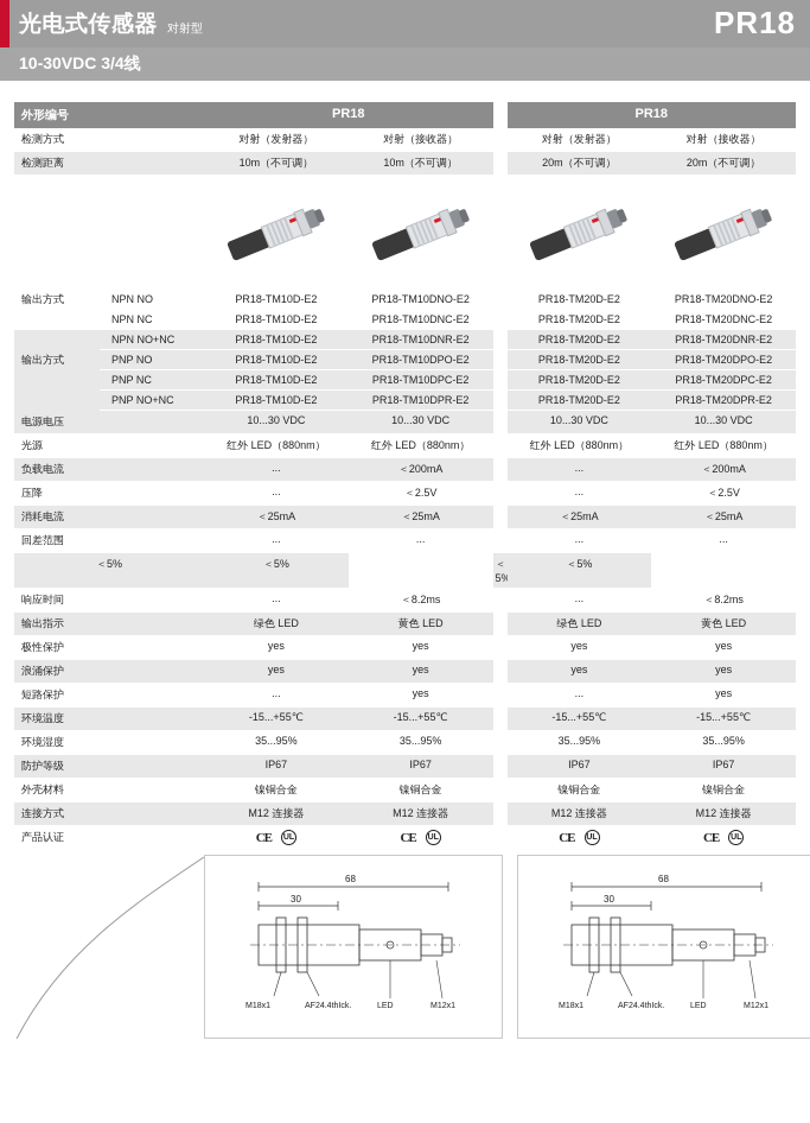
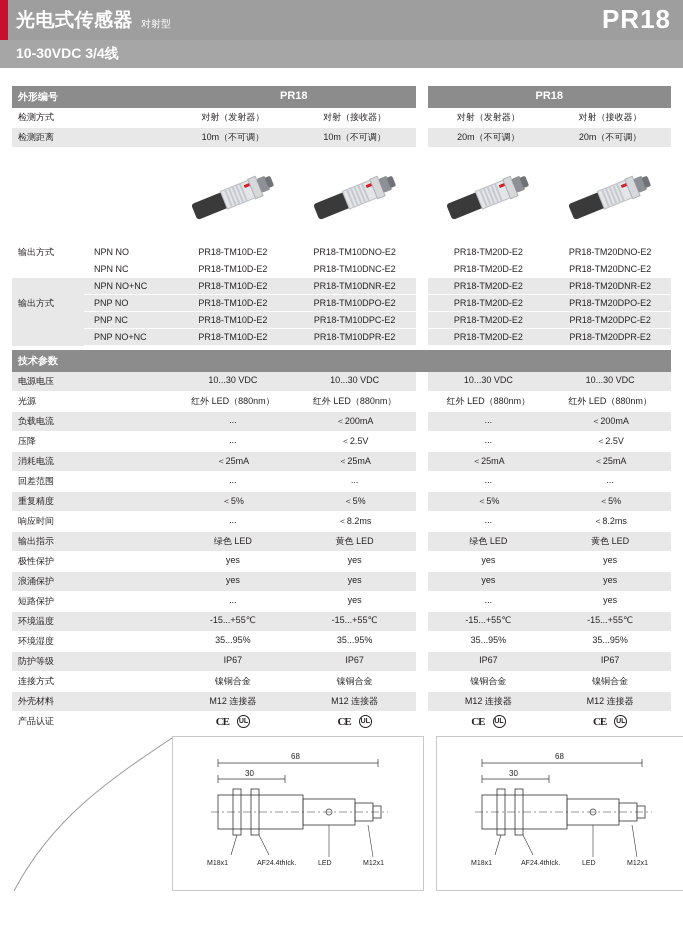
  光电式传感器
  对射型
  PR18
  10-30VDC 3/4线
  外形编号
  PR18
  PR18
  检测方式
  对射（发射器）
  对射（接收器）
  对射（发射器）
  对射（接收器）
  检测距离
  10m（不可调）
  10m（不可调）
  20m（不可调）
  20m（不可调）
  输出方式
  NPN NO
  PR18-TM10D-E2
  PR18-TM10DNO-E2
  PR18-TM20D-E2
  PR18-TM20DNO-E2
  NPN NC
  PR18-TM10D-E2
  PR18-TM10DNC-E2
  PR18-TM20D-E2
  PR18-TM20DNC-E2
  NPN NO+NC
  PR18-TM10D-E2
  PR18-TM10DNR-E2
  PR18-TM20D-E2
  PR18-TM20DNR-E2
  输出方式
  PNP NO
  PR18-TM10D-E2
  PR18-TM10DPO-E2
  PR18-TM20D-E2
  PR18-TM20DPO-E2
  PNP NC
  PR18-TM10D-E2
  PR18-TM10DPC-E2
  PR18-TM20D-E2
  PR18-TM20DPC-E2
  PNP NO+NC
  PR18-TM10D-E2
  PR18-TM10DPR-E2
  PR18-TM20D-E2
  PR18-TM20DPR-E2
+ 技术参数
  电源电压
  10...30 VDC
  10...30 VDC
  10...30 VDC
  10...30 VDC
  光源
  红外 LED（880nm）
  红外 LED（880nm）
  红外 LED（880nm）
  红外 LED（880nm）
  负载电流
  ...
  ＜200mA
  ...
  ＜200mA
  压降
  ...
  ＜2.5V
  ...
  ＜2.5V
  消耗电流
  ＜25mA
  ＜25mA
  ＜25mA
  ＜25mA
  回差范围
  ...
  ...
  ...
  ...
+ 重复精度
  ＜5%
  ＜5%
  ＜5%
  ＜5%
  响应时间
  ...
  ＜8.2ms
  ...
  ＜8.2ms
  输出指示
  绿色 LED
  黄色 LED
  绿色 LED
  黄色 LED
  极性保护
  yes
  yes
  yes
  yes
  浪涌保护
  yes
  yes
  yes
  yes
  短路保护
  ...
  yes
  ...
  yes
  环境温度
  -15...+55℃
  -15...+55℃
  -15...+55℃
  -15...+55℃
  环境湿度
  35...95%
  35...95%
  35...95%
  35...95%
  防护等级
  IP67
  IP67
  IP67
  IP67
- 外壳材料
+ 连接方式
  镍铜合金
  镍铜合金
  镍铜合金
  镍铜合金
- 连接方式
+ 外壳材料
  M12 连接器
  M12 连接器
  M12 连接器
  M12 连接器
  产品认证
  CE
  CE
  CE
  CE
  68
  30
  68
  30
